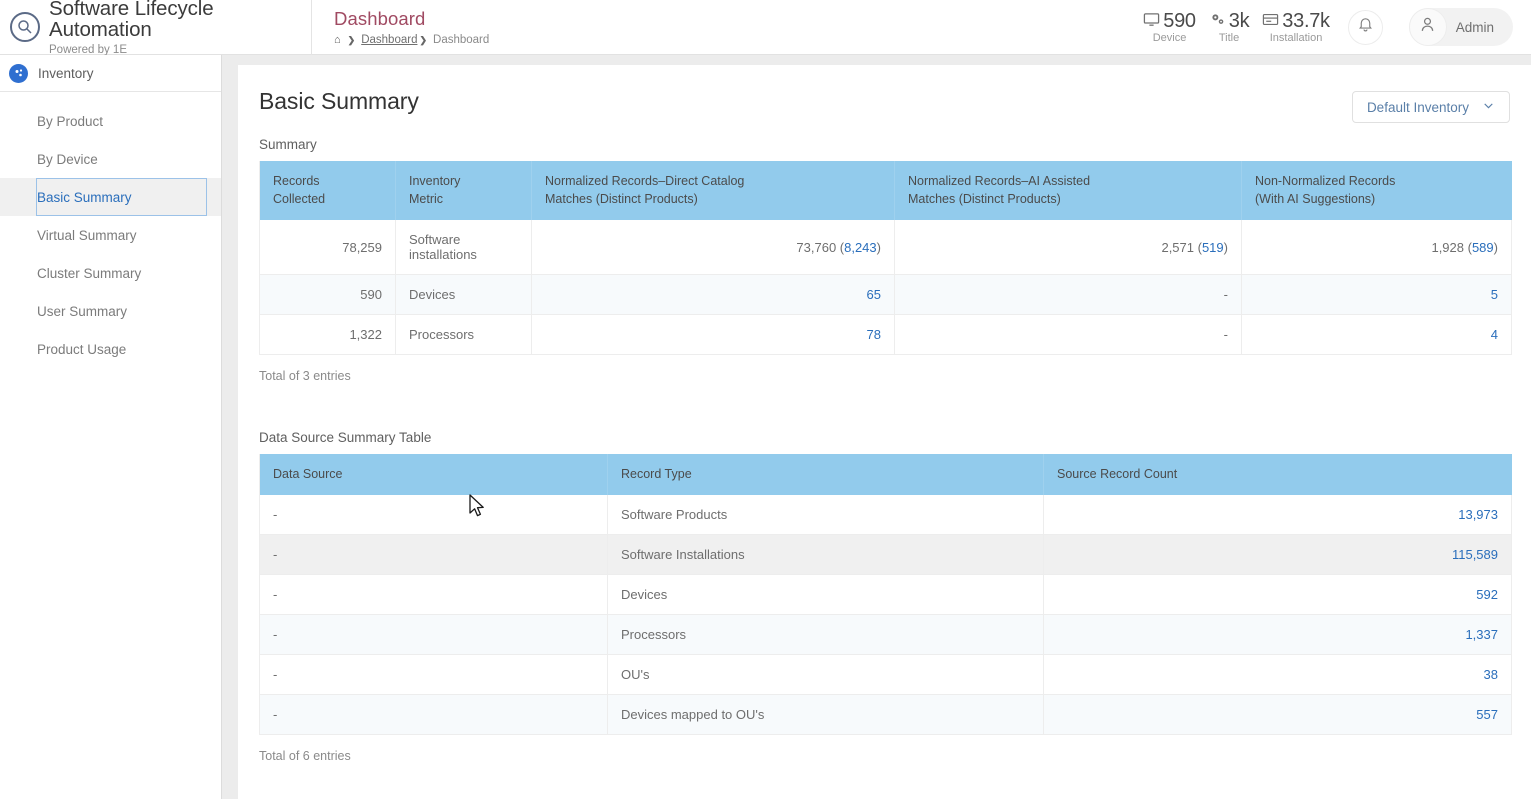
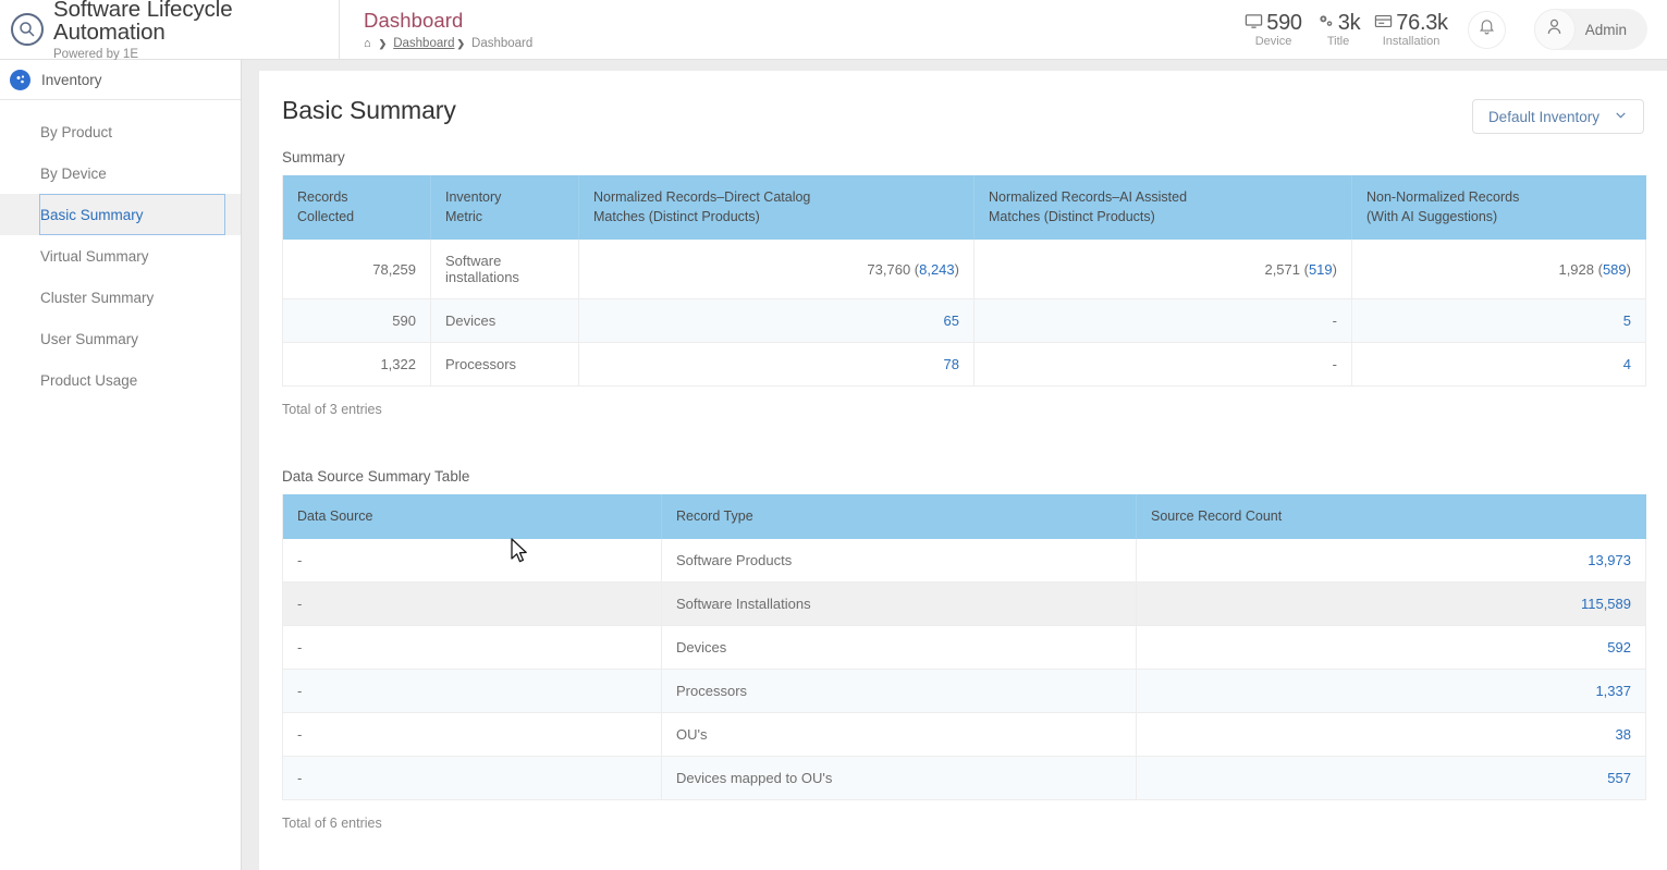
  Software Lifecycle Automation
  Powered by 1E
  Dashboard
  ⌂
  ❯
  Dashboard
  ❯
  Dashboard
  590
  Device
  3k
  Title
- 33.7k
+ 76.3k
  Installation
  Admin
  Inventory
  By Product
  By Device
  Basic Summary
  Virtual Summary
  Cluster Summary
  User Summary
  Product Usage
  Basic Summary
  Default Inventory
  Summary
  RecordsCollected	InventoryMetric	Normalized Records–Direct CatalogMatches (Distinct Products)	Normalized Records–AI AssistedMatches (Distinct Products)	Non-Normalized Records(With AI Suggestions)
  78,259	Software installations	73,760 (8,243)	2,571 (519)	1,928 (589)
  590	Devices	65	-	5
  1,322	Processors	78	-	4
  Total of 3 entries
  Data Source Summary Table
  Data Source	Record Type	Source Record Count
  -	Software Products	13,973
  -	Software Installations	115,589
  -	Devices	592
  -	Processors	1,337
  -	OU's	38
  -	Devices mapped to OU's	557
  Total of 6 entries
